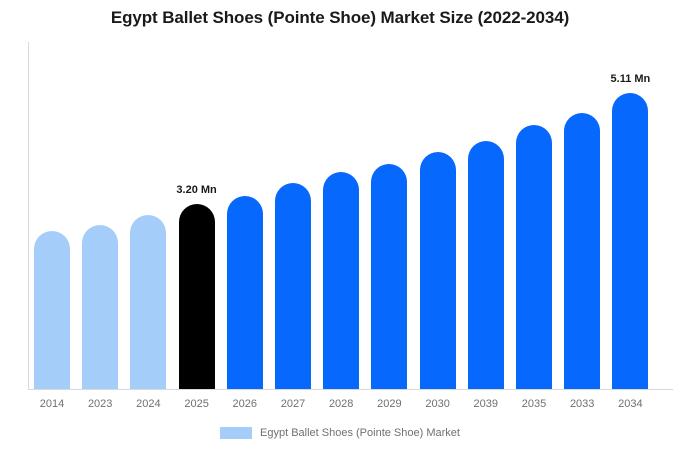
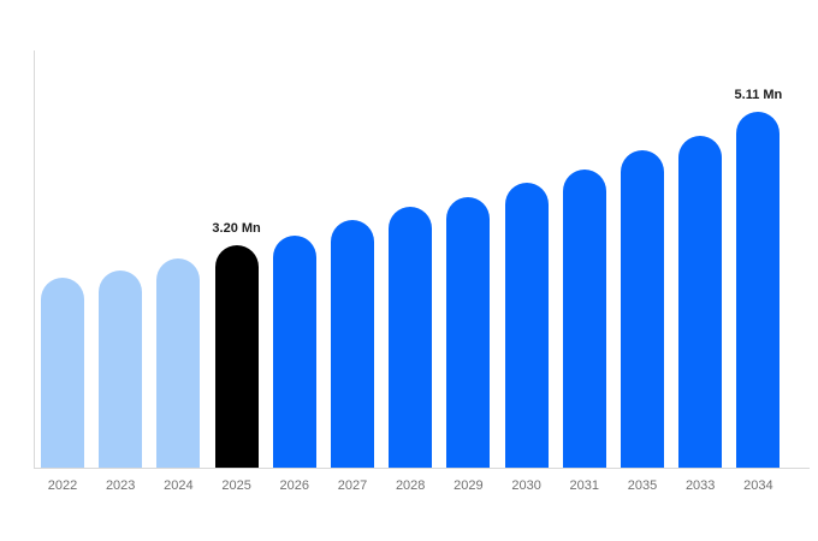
- Egypt Ballet Shoes (Pointe Shoe) Market Size (2022-2034)
- Egypt Ballet Shoes (Pointe Shoe) Market
- 2014
+ 2022
  2023
  2024
  2025
  3.20 Mn
  2026
  2027
  2028
  2029
  2030
- 2039
+ 2031
  2035
  2033
  2034
  5.11 Mn
